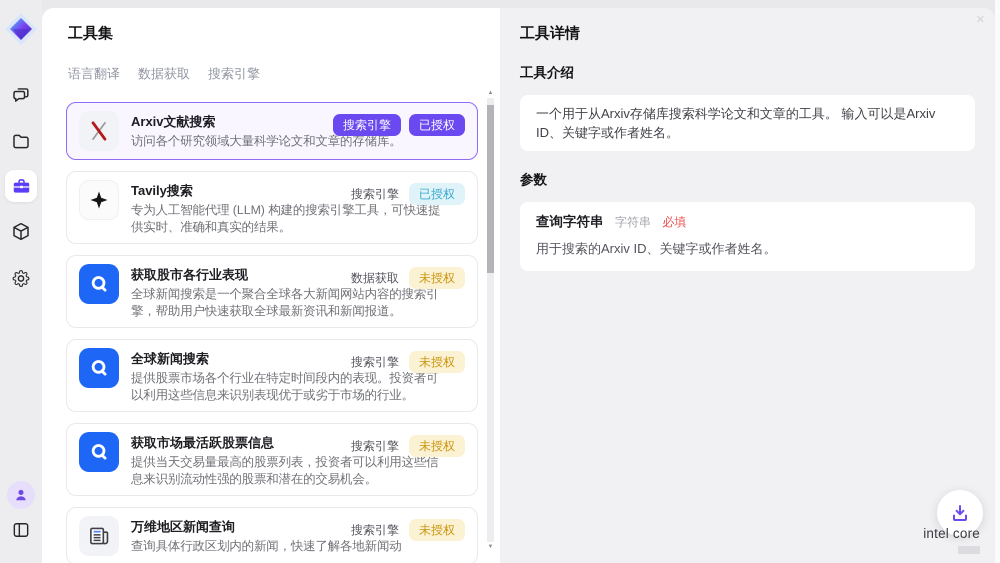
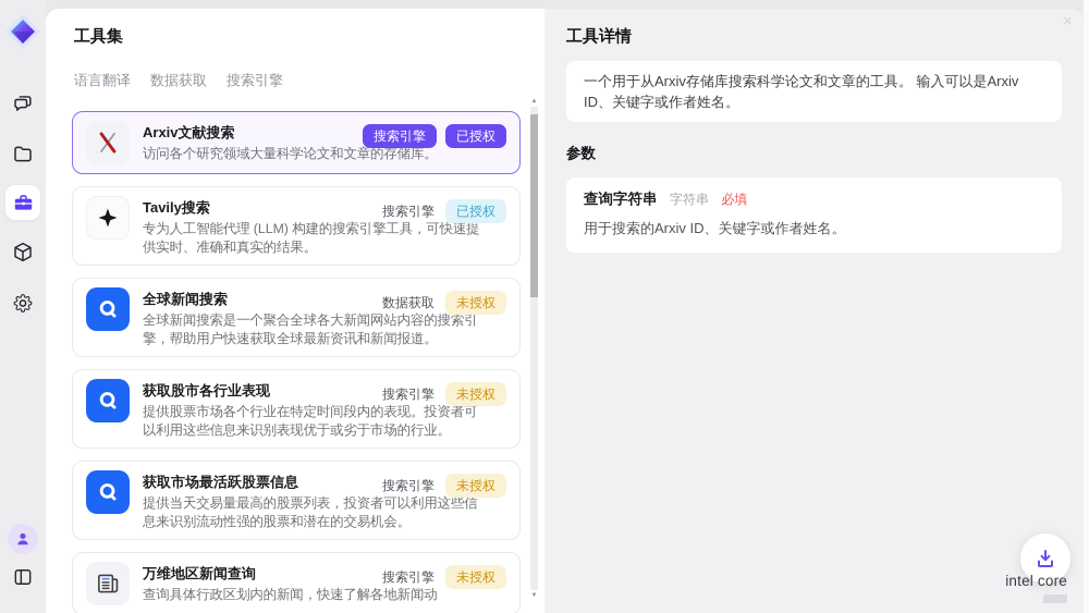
  工具集
  语言翻译
  数据获取
  搜索引擎
  Arxiv文献搜索
  访问各个研究领域大量科学论文和文章的存储库。
  搜索引擎
  已授权
  Tavily搜索
  专为人工智能代理 (LLM) 构建的搜索引擎工具，可快速提供实时、准确和真实的结果。
  搜索引擎
  已授权
- 获取股市各行业表现
+ 全球新闻搜索
  全球新闻搜索是一个聚合全球各大新闻网站内容的搜索引擎，帮助用户快速获取全球最新资讯和新闻报道。
  数据获取
  未授权
- 全球新闻搜索
+ 获取股市各行业表现
  提供股票市场各个行业在特定时间段内的表现。投资者可以利用这些信息来识别表现优于或劣于市场的行业。
  搜索引擎
  未授权
  获取市场最活跃股票信息
  提供当天交易量最高的股票列表，投资者可以利用这些信息来识别流动性强的股票和潜在的交易机会。
  搜索引擎
  未授权
  万维地区新闻查询
  查询具体行政区划内的新闻，快速了解各地新闻动
  搜索引擎
  未授权
  ✕
  工具详情
- 工具介绍
  一个用于从Arxiv存储库搜索科学论文和文章的工具。 输入可以是Arxiv ID、关键字或作者姓名。
  参数
  查询字符串 字符串 必填
  用于搜索的Arxiv ID、关键字或作者姓名。
  intel core
